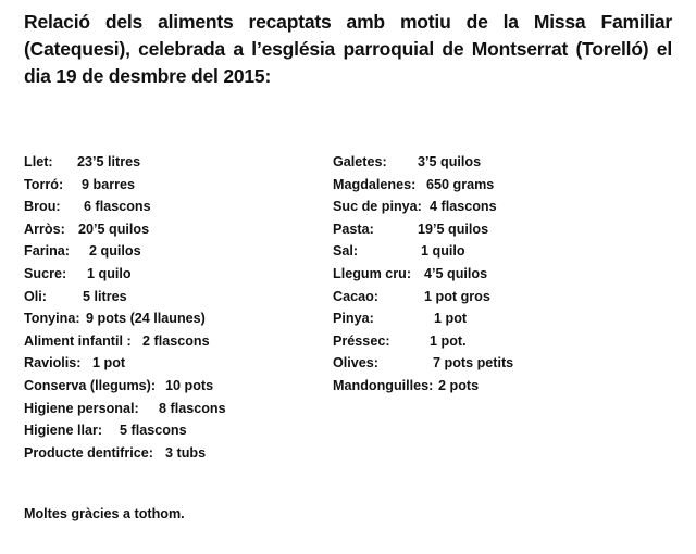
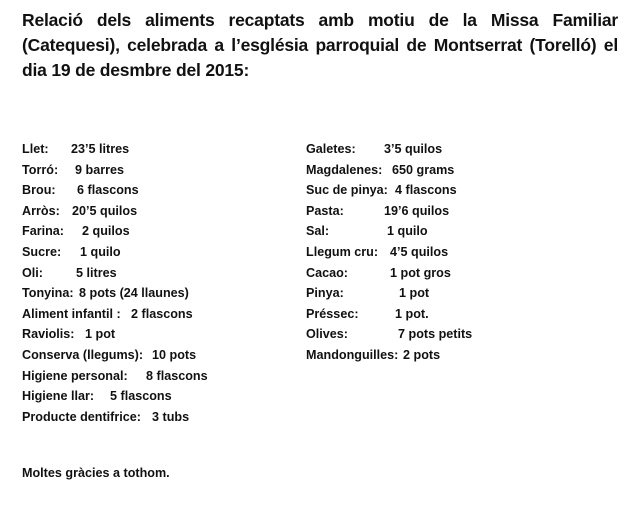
  Relació dels aliments recaptats amb motiu de la Missa Familiar
  (Catequesi), celebrada a l’església parroquial de Montserrat (Torelló) el
  dia 19 de desmbre del 2015:
  Llet:
  23’5 litres
  Torró:
  9 barres
  Brou:
  6 flascons
  Arròs:
  20’5 quilos
  Farina:
  2 quilos
  Sucre:
  1 quilo
  Oli:
  5 litres
  Tonyina:
- 9 pots (24 llaunes)
+ 8 pots (24 llaunes)
  Aliment infantil :
  2 flascons
  Raviolis:
  1 pot
  Conserva (llegums):
  10 pots
  Higiene personal:
  8 flascons
  Higiene llar:
  5 flascons
  Producte dentifrice:
  3 tubs
  Galetes:
  3’5 quilos
  Magdalenes:
  650 grams
  Suc de pinya:
  4 flascons
  Pasta:
- 19’5 quilos
+ 19’6 quilos
  Sal:
  1 quilo
  Llegum cru:
  4’5 quilos
  Cacao:
  1 pot gros
  Pinya:
  1 pot
  Préssec:
  1 pot.
  Olives:
  7 pots petits
  Mandonguilles:
  2 pots
  Moltes gràcies a tothom.
